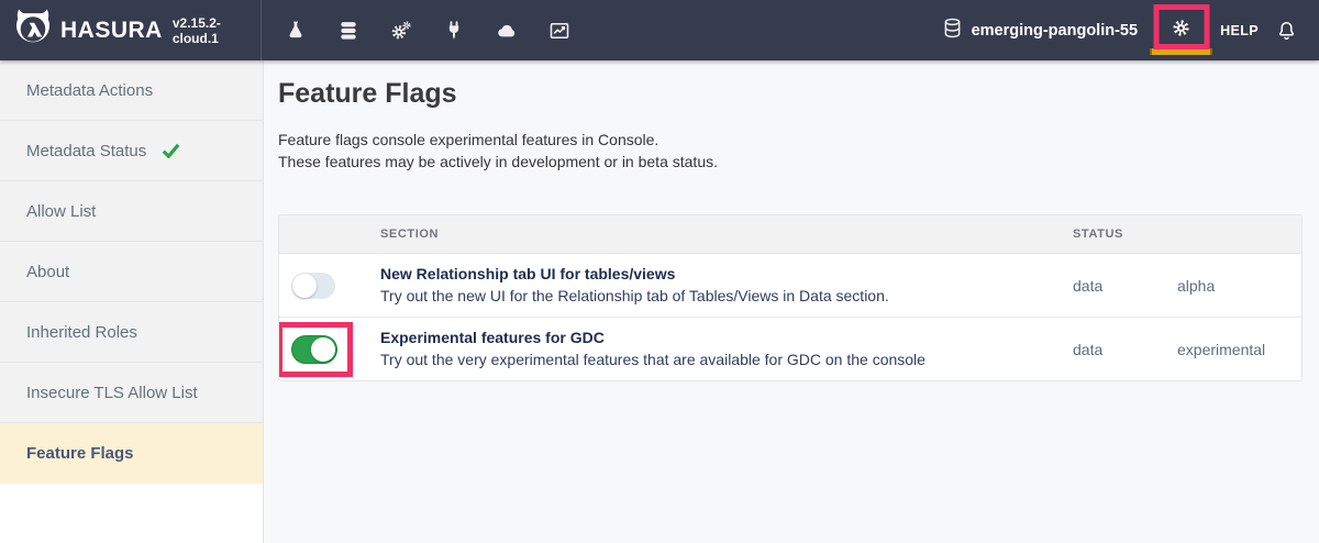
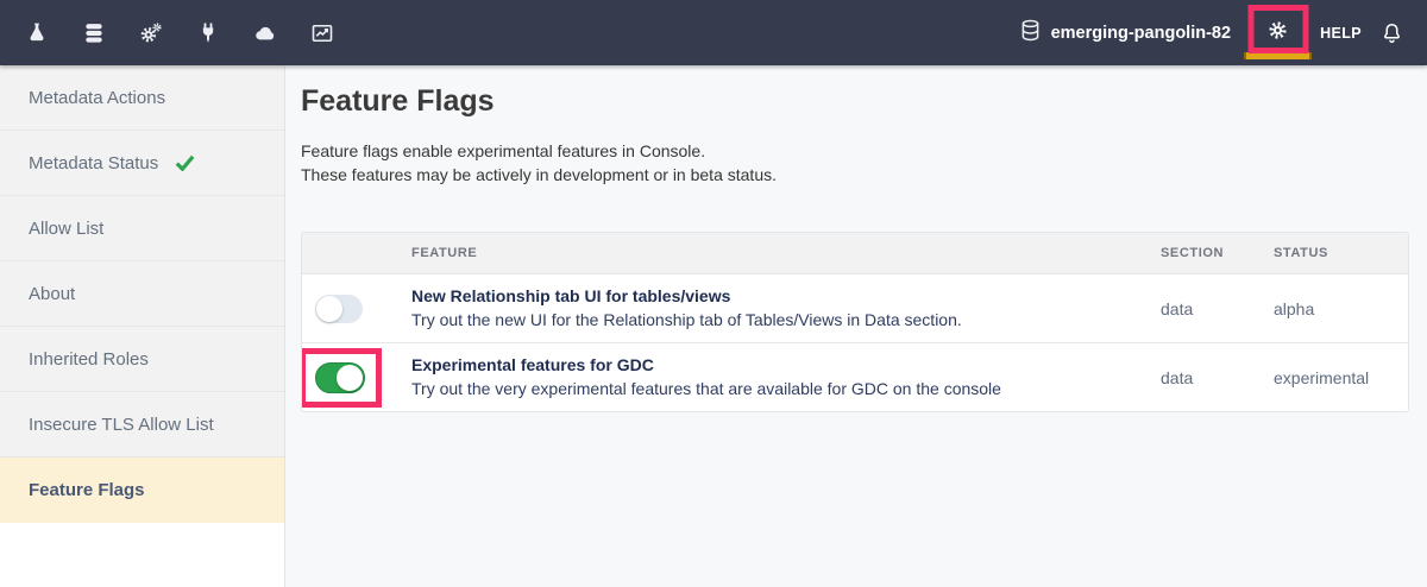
- HASURA
- v2.15.2-cloud.1
- emerging-pangolin-55
+ emerging-pangolin-82
  HELP
  Metadata Actions
  Metadata Status
  Allow List
  About
  Inherited Roles
  Insecure TLS Allow List
  Feature Flags
  Feature Flags
- Feature flags console experimental features in Console.
+ Feature flags enable experimental features in Console.
  These features may be actively in development or in beta status.
+ FEATURE
  SECTION
  STATUS
  New Relationship tab UI for tables/views
  Try out the new UI for the Relationship tab of Tables/Views in Data section.
  data
  alpha
  Experimental features for GDC
  Try out the very experimental features that are available for GDC on the console
  data
  experimental
